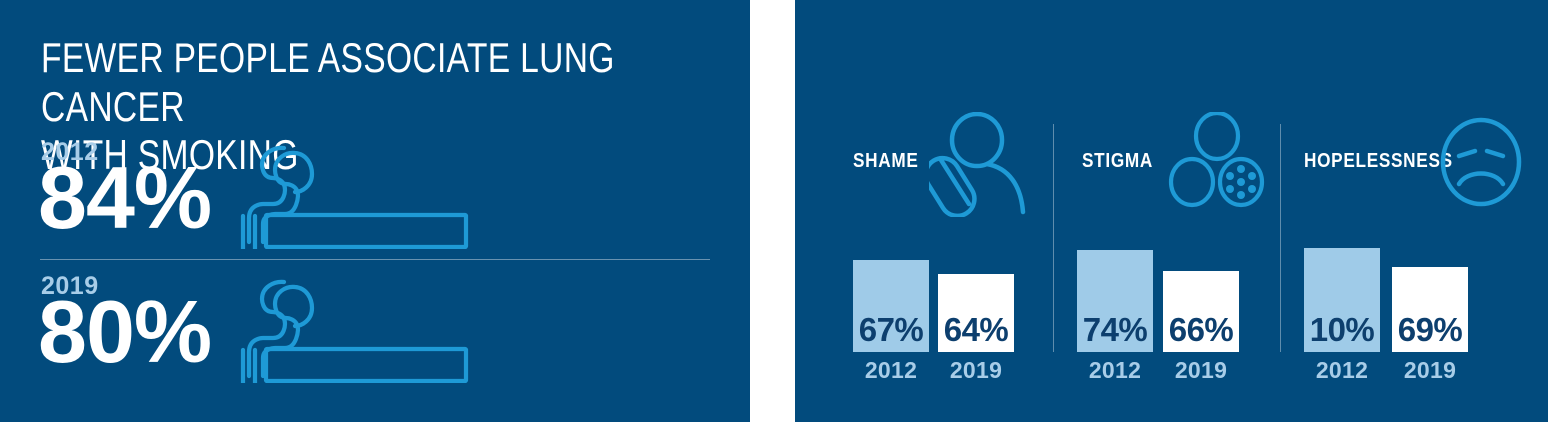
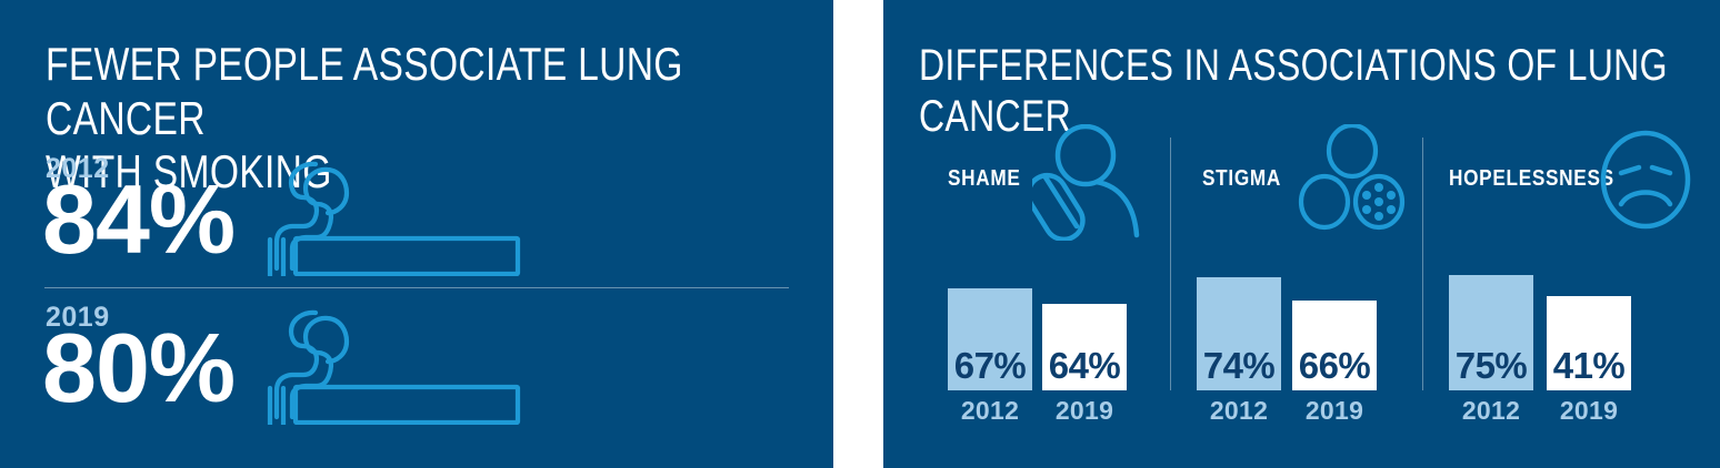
  FEWER PEOPLE ASSOCIATE LUNG CANCER
  WITH SMOKIN
  2012
  84%
  2019
  80%
+ DIFFERENCES IN ASSOCIATIONS OF LUNG CANCER
  SHAME
  67%
  2012
  64%
  2019
  STIGMA
  74%
  2012
  66%
  2019
  HOPELESSNESS
- 10%
+ 75%
  2012
- 69%
+ 41%
  2019
